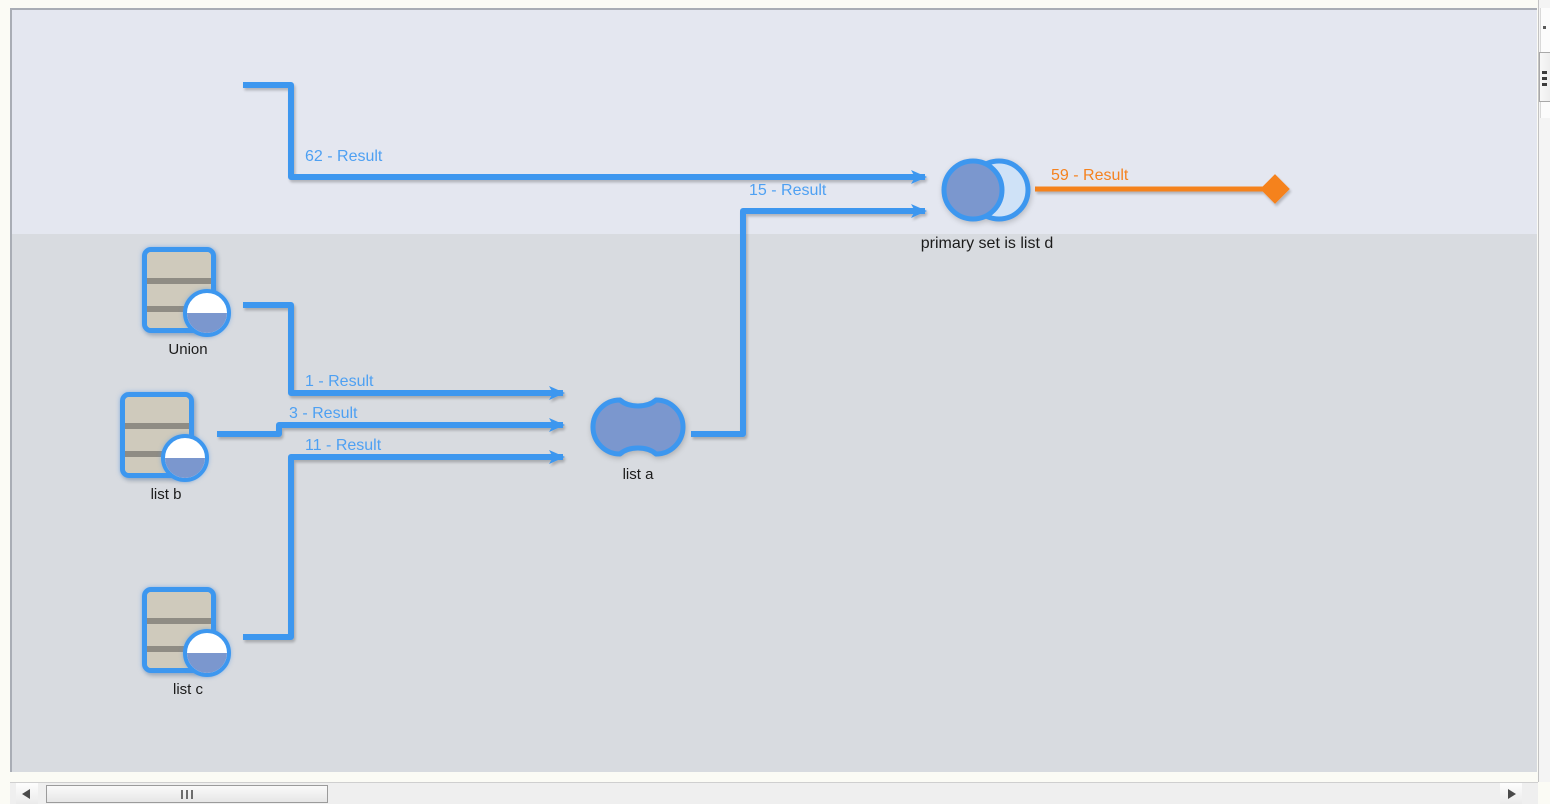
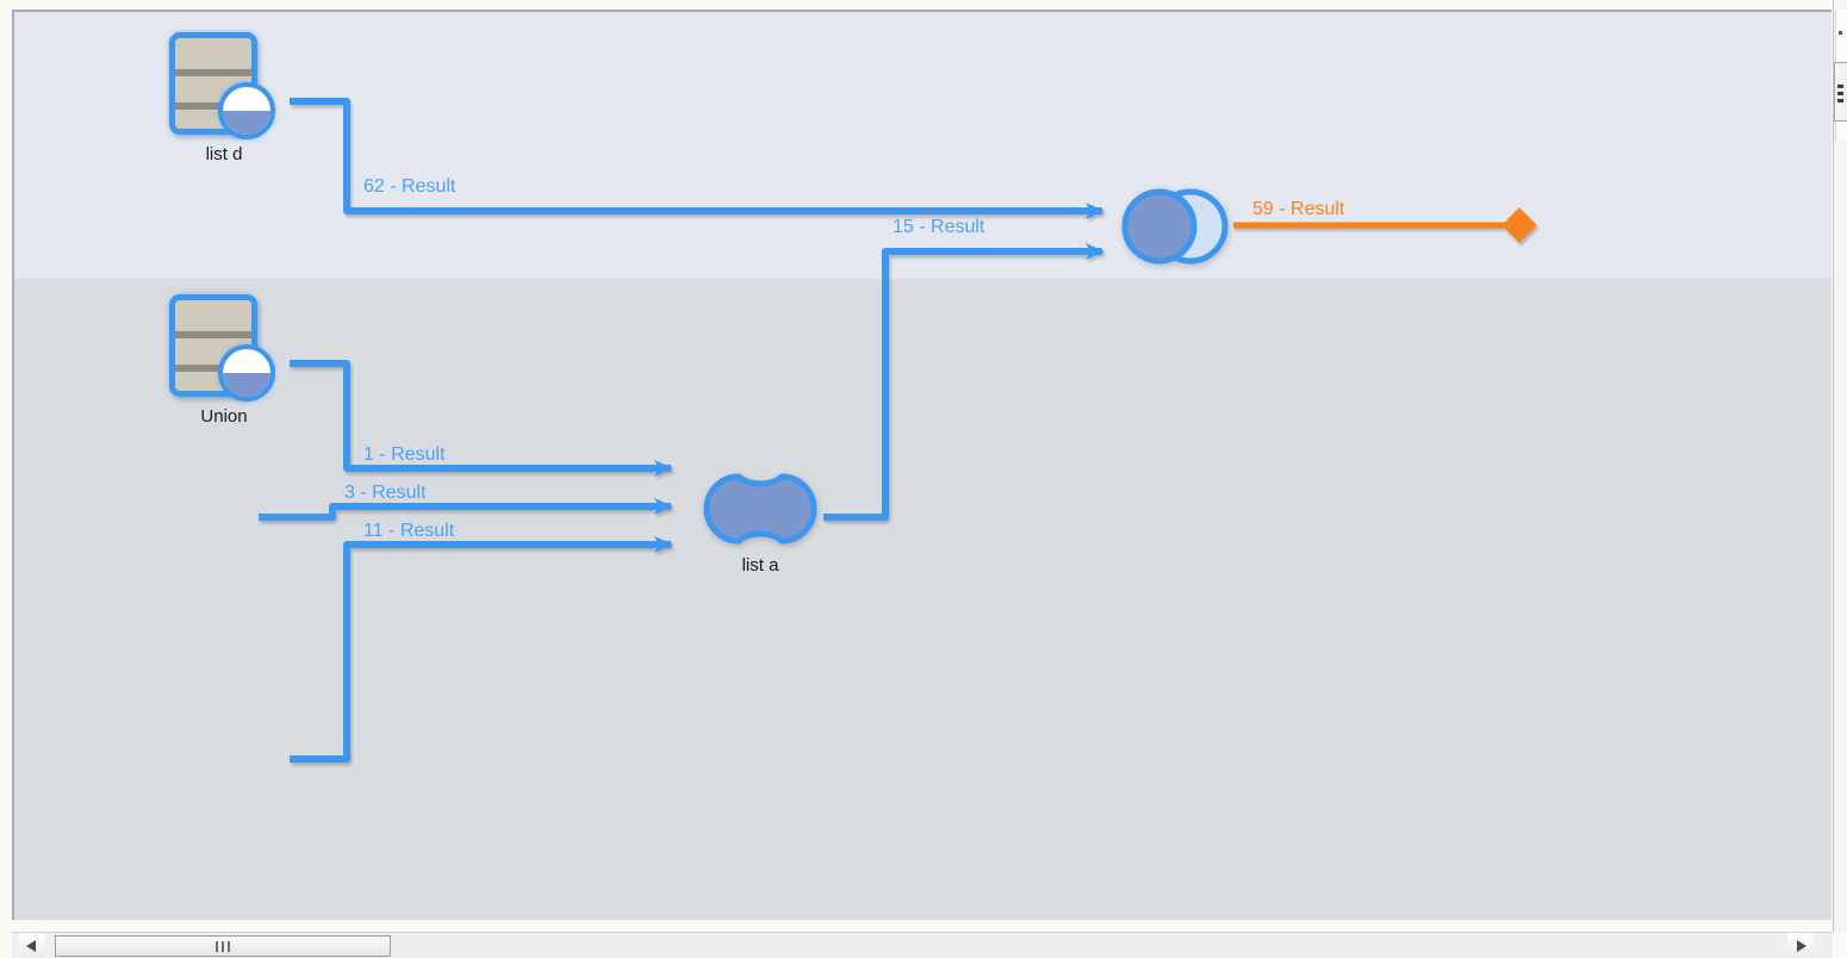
  62 - Result
  15 - Result
  1 - Result
  3 - Result
  11 - Result
  59 - Result
+ list d
  Union
- list b
- list c
  list a
- primary set is list d
